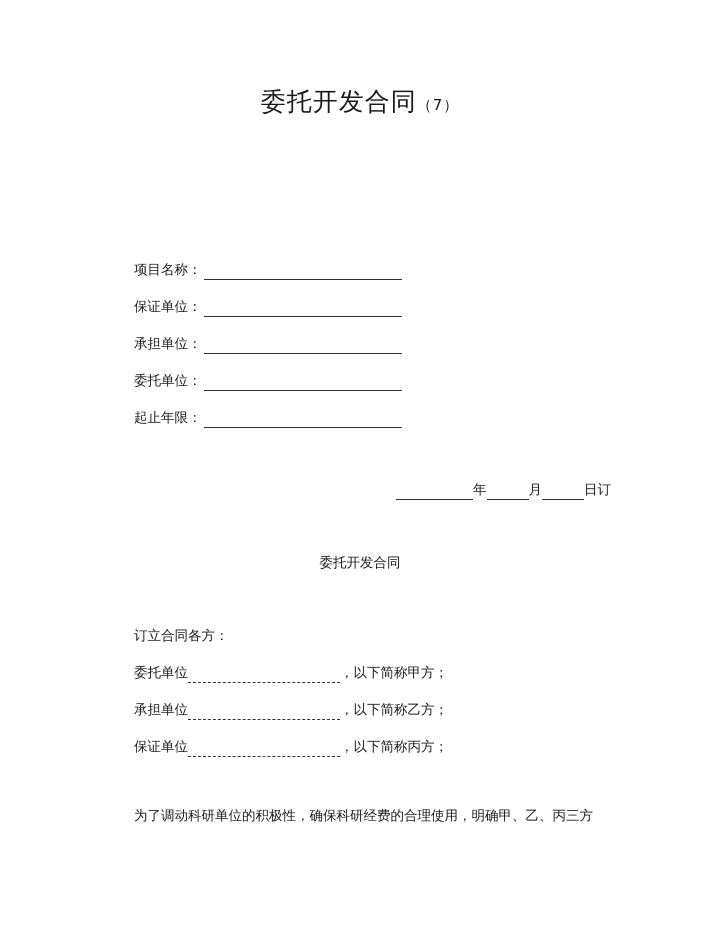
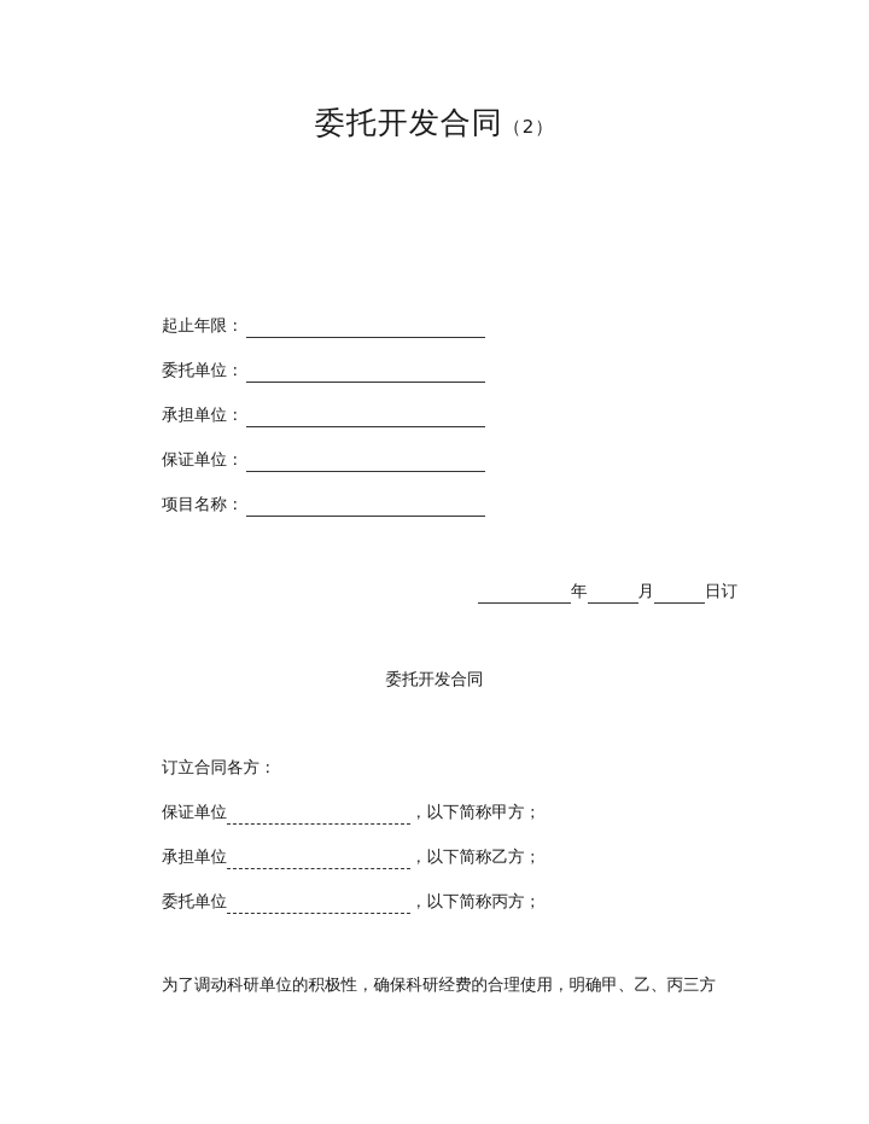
- 委托开发合同（7）
+ 委托开发合同（2）
- 项目名称：
+ 起止年限：
- 保证单位：
+ 委托单位：
  承担单位：
- 委托单位：
+ 保证单位：
- 起止年限：
+ 项目名称：
  年
  月
  日订
  委托开发合同
  订立合同各方：
- 委托单位 ，以下简称甲方；
+ 保证单位 ，以下简称甲方；
  承担单位 ，以下简称乙方；
- 保证单位 ，以下简称丙方；
+ 委托单位 ，以下简称丙方；
  为了调动科研单位的积极性，确保科研经费的合理使用，明确甲、乙、丙三方
